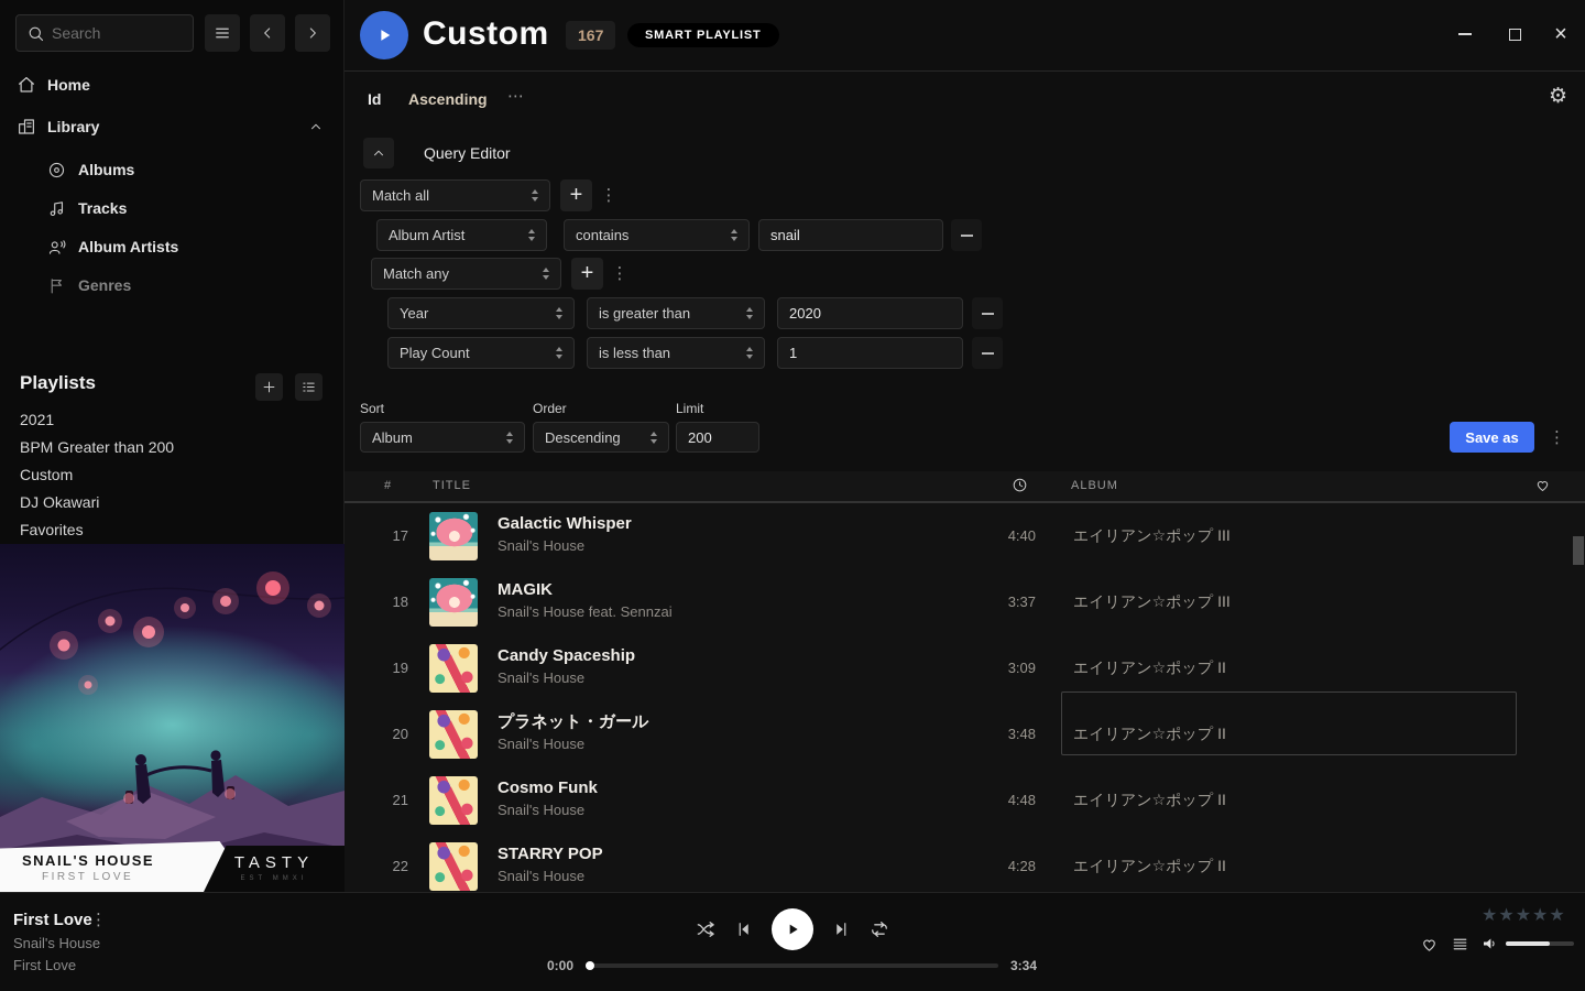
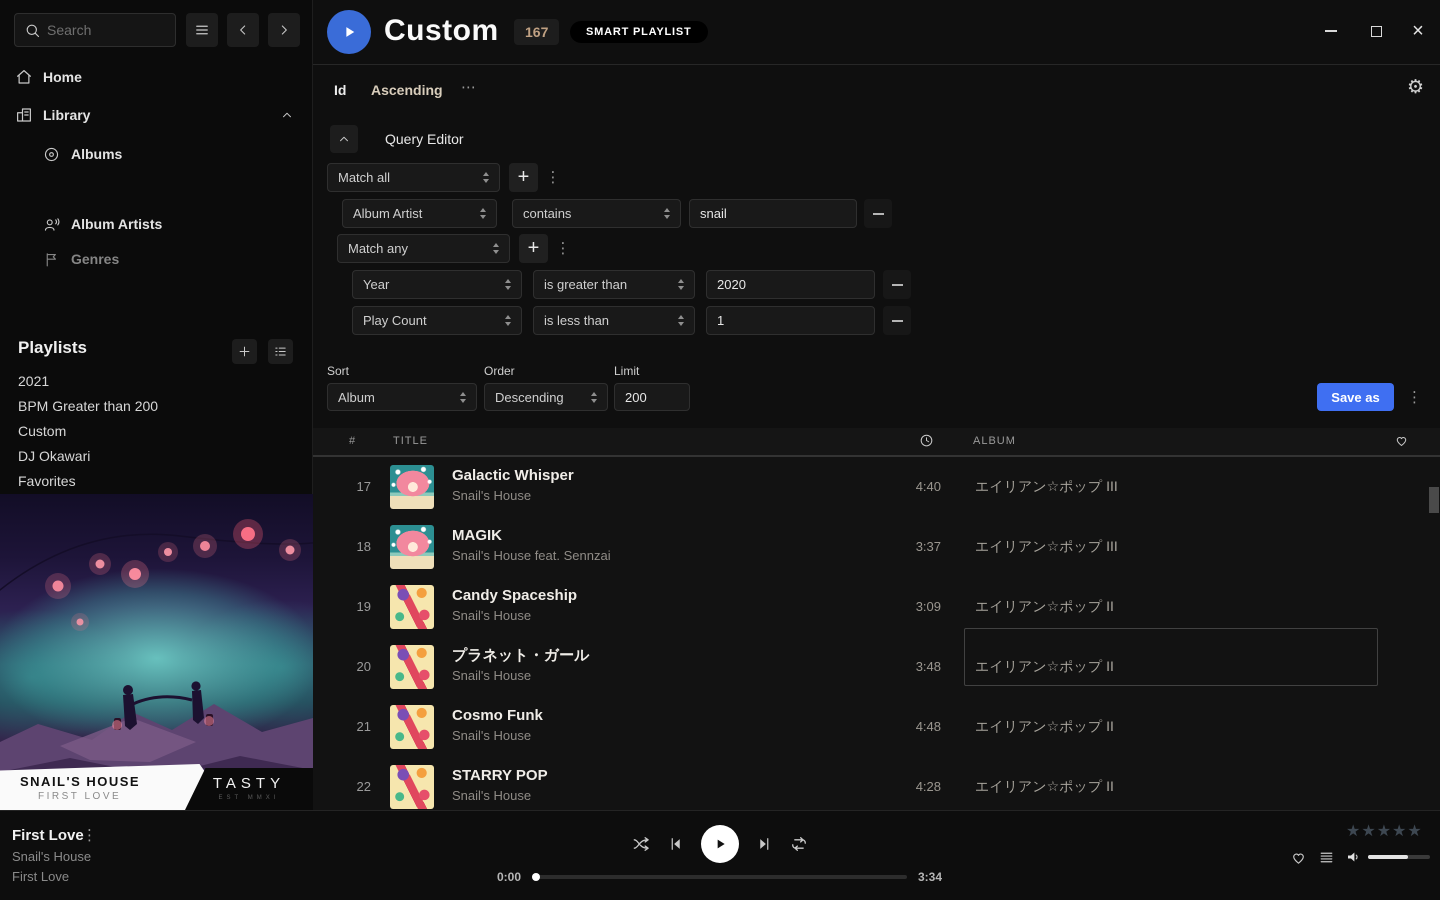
  Search
  Home
  Library
  Albums
- Tracks
  Album Artists
  Genres
  Playlists
  2021
  BPM Greater than 200
  Custom
  DJ Okawari
  Favorites
  SNAIL'S HOUSE
  FIRST LOVE
  TASTY
  Custom
  167
  SMART PLAYLIST
  ×
  Id
  Ascending
  ⋯
  ⚙
  Query Editor
  Match all
  +
  ⋮
  Album Artist
  contains
  snail
  Match any
  +
  ⋮
  Year
  is greater than
  2020
  Play Count
  is less than
  1
  Sort
  Order
  Limit
  Album
  Descending
  200
  Save as
  ⋮
  #
  TITLE
  ALBUM
  17
  Galactic Whisper
  Snail's House
  4:40
  エイリアン☆ポップ III
  18
  MAGIK
  Snail's House feat. Sennzai
  3:37
  エイリアン☆ポップ III
  19
  Candy Spaceship
  Snail's House
  3:09
  エイリアン☆ポップ II
  20
  プラネット・ガール
  Snail's House
  3:48
  エイリアン☆ポップ II
  21
  Cosmo Funk
  Snail's House
  4:48
  エイリアン☆ポップ II
  22
  STARRY POP
  Snail's House
  4:28
  エイリアン☆ポップ II
  First Love
  ⋮
  Snail's House
  First Love
  0:00
  3:34
  ★
  ★
  ★
  ★
  ★
